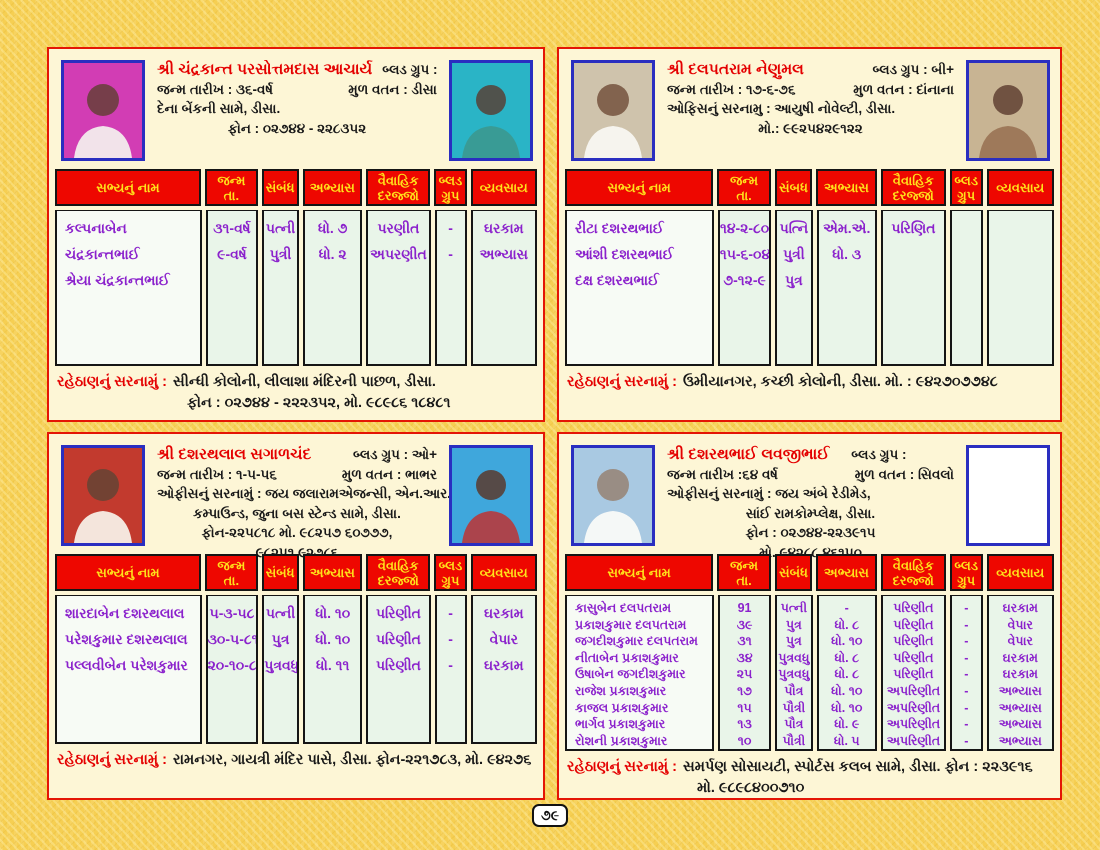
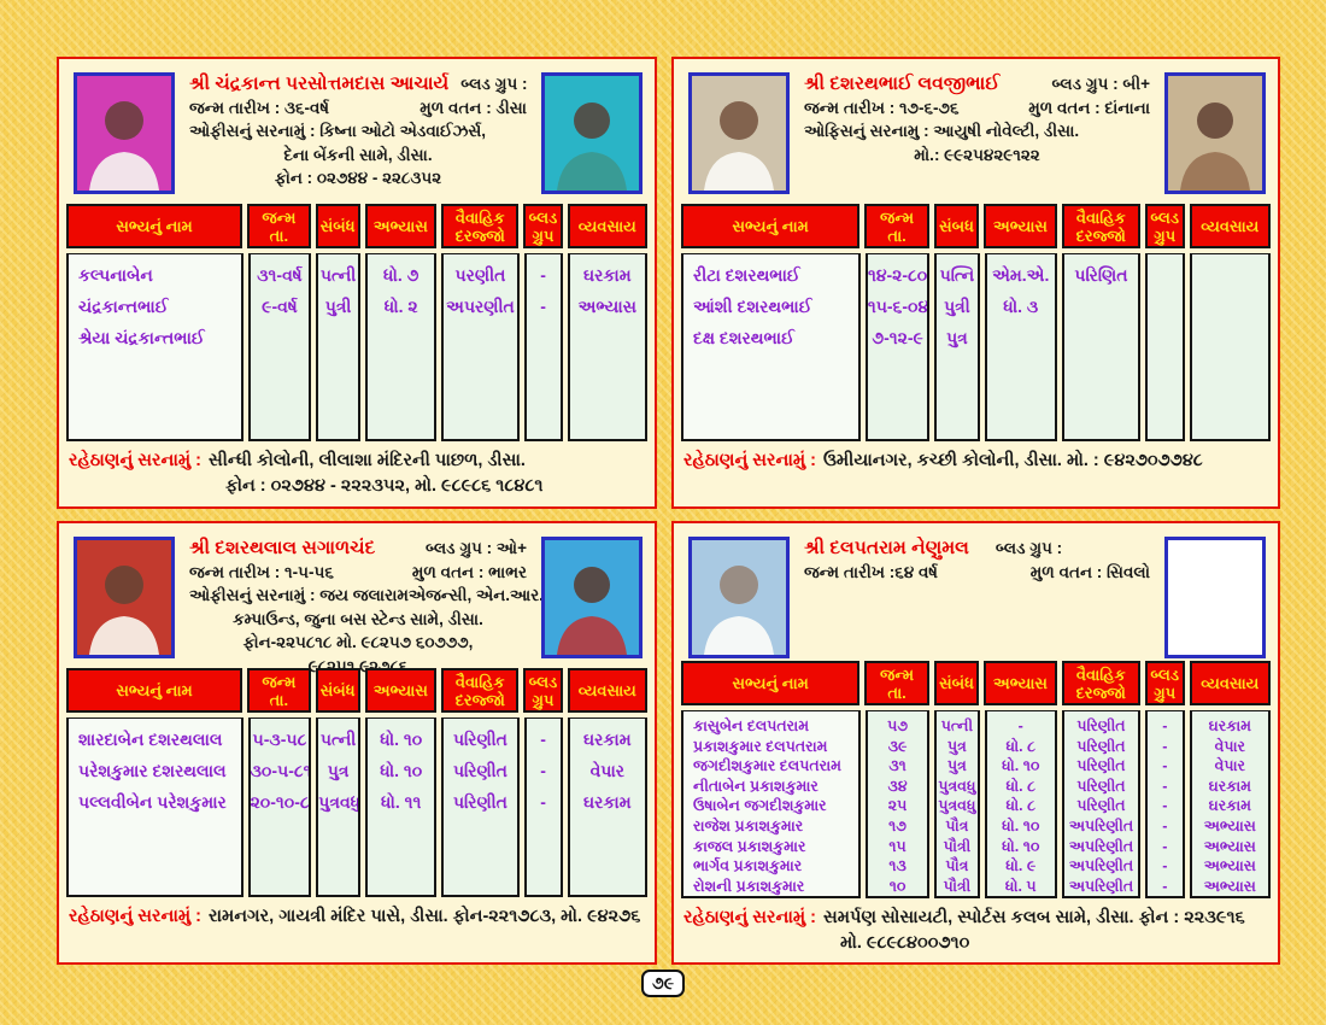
  શ્રી ચંદ્રકાન્ત પરસોત્તમદાસ આચાર્ય
  બ્લડ ગ્રુપ :
  જન્મ તારીખ : ૩૬-વર્ષ
  મુળ વતન : ડીસા
+ ઓફીસનું સરનામું : કિષ્ના ઓટો એડવાઈઝર્સ,
  દેના બેંકની સામે, ડીસા.
  ફોન : ૦૨૭૪૪ - ૨૨૮૩૫૨
  સભ્યનું નામ
  જન્મ તા.
  સંબંધ
  અભ્યાસ
  વૈવાહિક દરજ્જો
  બ્લડ ગ્રુપ
  વ્યવસાય
  કલ્પનાબેન ચંદ્રકાન્તભાઈ
  શ્રેયા ચંદ્રકાન્તભાઈ
  ૩૧-વર્ષ
  ૯-વર્ષ
  પત્ની
  પુત્રી
  ધો. ૭
  ધો. ૨
  પરણીત
  અપરણીત
  -
  -
  ઘરકામ
  અભ્યાસ
  રહેઠાણનું સરનામું :
  સીન્ધી કોલોની, લીલાશા મંદિરની પાછળ, ડીસા.
  ફોન : ૦૨૭૪૪ - ૨૨૨૩૫૨, મો. ૯૮૯૮૬ ૧૮૪૮૧
- શ્રી દલપતરામ નેણુમલ
+ શ્રી દશરથભાઈ લવજીભાઈ
  બ્લડ ગ્રુપ : બી+
  જન્મ તારીખ : ૧૭-૬-૭૬
  મુળ વતન : દાંનાના
  ઓફિસનું સરનામુ : આયુષી નોવેલ્ટી, ડીસા.
  મો.: ૯૯૨૫૪૨૯૧૨૨
  સભ્યનું નામ
  જન્મ તા.
  સંબધ
  અભ્યાસ
  વૈવાહિક દરજ્જો
  બ્લડ ગ્રુપ
  વ્યવસાય
  રીટા દશરથભાઈ
  આંશી દશરથભાઈ
  દક્ષ દશરથભાઈ
  ૧૪-૨-૮૦
  ૧૫-૬-૦૪
  ૭-૧૨-૯
  પત્નિ
  પુત્રી
  પુત્ર
  એમ.એ.
  ધો. ૩
  પરિણિત
  રહેઠાણનું સરનામું :
  ઉમીયાનગર, કચ્છી કોલોની, ડીસા. મો. : ૯૪૨૭૦૭૭૪૮
  શ્રી દશરથલાલ સગાળચંદ
  બ્લડ ગ્રુપ : ઓ+
  જન્મ તારીખ : ૧-૫-૫૬
  મુળ વતન : ભાભર
  ઓફીસનું સરનામું : જય જલારામએજન્સી, એન.આર
  કમ્પાઉન્ડ, જુના બસ સ્ટેન્ડ સામે, ડીસા.
  ફોન-૨૨૫૮૧૮ મો. ૯૮૨૫૭ ૬૦૭૭૭,
  ૯૮૨૫૧ ૯૨૭૮૬
  સભ્યનું નામ
  જન્મ તા.
  સંબંધ
  અભ્યાસ
  વૈવાહિક દરજ્જો
  બ્લડ ગ્રુપ
  વ્યવસાય
  શારદાબેન દશરથલાલ
  પરેશકુમાર દશરથલાલ
  પલ્લવીબેન પરેશકુમાર
  ૫-૩-૫૮
  ૩૦-૫-૮૧
  ૨૦-૧૦-૮
  પત્ની
  પુત્ર
  પુત્રવધુ
  ધો. ૧૦
  ધો. ૧૦
  ધો. ૧૧
  પરિણીત
  પરિણીત
  પરિણીત
  -
  -
  -
  ઘરકામ
  વેપાર
  ઘરકામ
  રહેઠાણનું સરનામું :
  રામનગર, ગાયત્રી મંદિર પાસે, ડીસા. ફોન-૨૨૧૭૮૩, મો. ૯૪૨૭૬
- શ્રી દશરથભાઈ લવજીભાઈ
+ શ્રી દલપતરામ નેણુમલ
  બ્લડ ગ્રુપ :
  જન્મ તારીખ :૬૪ વર્ષ
  મુળ વતન : સિવલો
- ઓફીસનું સરનામું : જય અંબે રેડીમેડ,
- સાંઈ રામકોમ્પ્લેક્ષ, ડીસા.
- ફોન : ૦૨૭૪૪-૨૨૩૯૧૫
- મો. ૯૪૨૮૮ ૪૬૧૫૦
  સભ્યનું નામ
  જન્મ તા.
  સંબંધ
  અભ્યાસ
  વૈવાહિક દરજ્જો
  બ્લડ ગ્રુપ
  વ્યવસાય
  કાસુબેન દલપતરામ
  પ્રકાશકુમાર દલપતરામ
  જગદીશકુમાર દલપતરામ
  નીતાબેન પ્રકાશકુમાર
  ઉષાબેન જગદીશકુમાર
  રાજેશ પ્રકાશકુમાર
  કાજલ પ્રકાશકુમાર
  ભાર્ગવ પ્રકાશકુમાર
  રોશની પ્રકાશકુમાર
- 91
+ ૫૭
  ૩૯
  ૩૧
  ૩૪
  ૨૫
  ૧૭
  ૧૫
  ૧૩
  ૧૦
  પત્ની
  પુત્ર
  પુત્ર
  પુત્રવધુ
  પુત્રવધુ
  પૌત્ર
  પૌત્રી
  પૌત્ર
  પૌત્રી
  -
  ધો. ૮
  ધો. ૧૦
  ધો. ૮
  ધો. ૮
  ધો. ૧૦
  ધો. ૧૦
  ધો. ૯
  ધો. ૫
  પરિણીત
  પરિણીત
  પરિણીત
  પરિણીત
  પરિણીત
  અપરિણીત
  અપરિણીત
  અપરિણીત
  અપરિણીત
  -
  -
  -
  -
  -
  -
  -
  -
  -
  ઘરકામ
  વેપાર
  વેપાર
  ઘરકામ
  ઘરકામ
  અભ્યાસ
  અભ્યાસ
  અભ્યાસ
  અભ્યાસ
  રહેઠાણનું સરનામું :
  સમર્પણ સોસાયટી, સ્પોર્ટસ કલબ સામે, ડીસા. ફોન : ૨૨૩૯૧૬
  મો. ૯૮૯૮૪૦૦૭૧૦
  ૭૯
